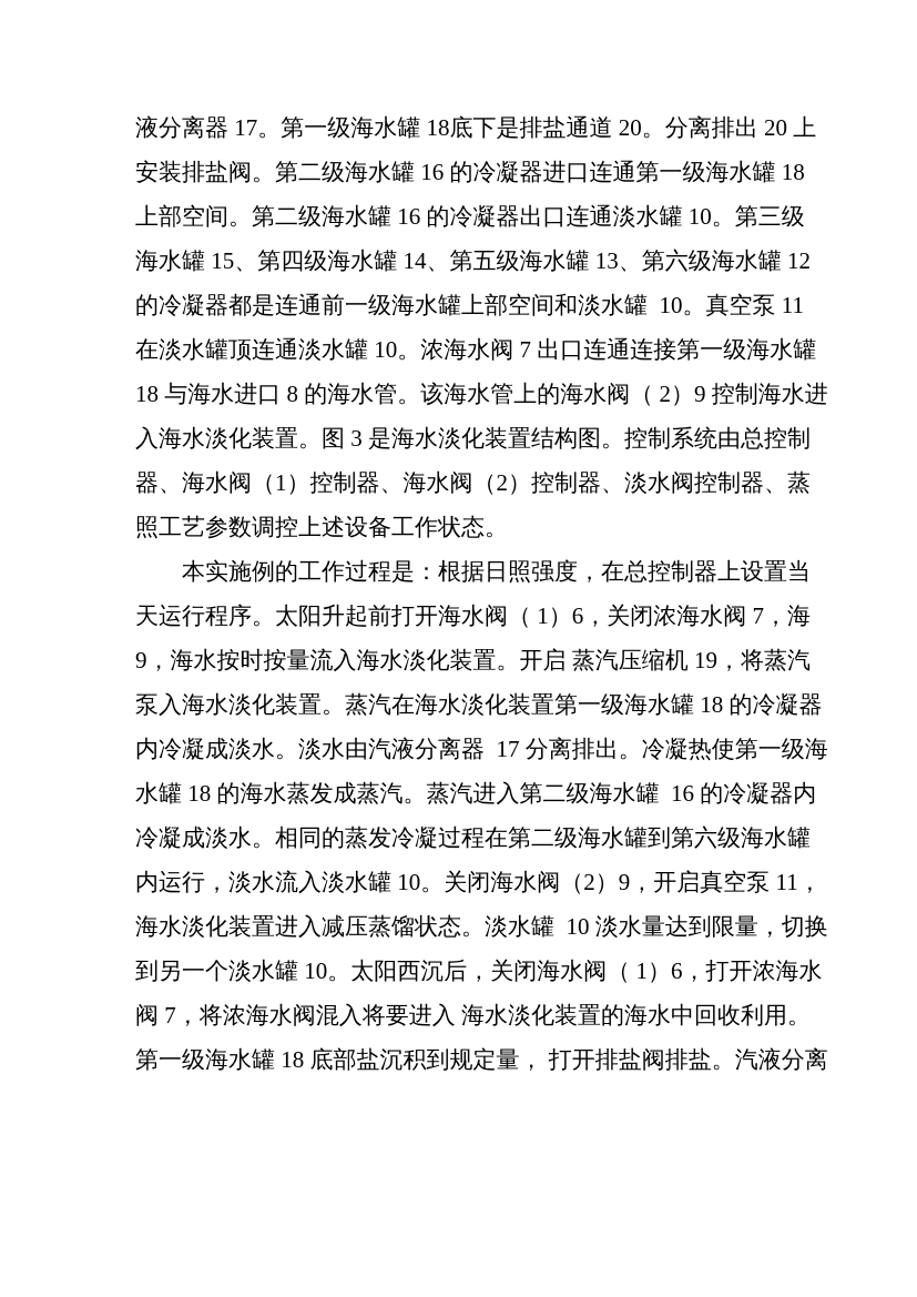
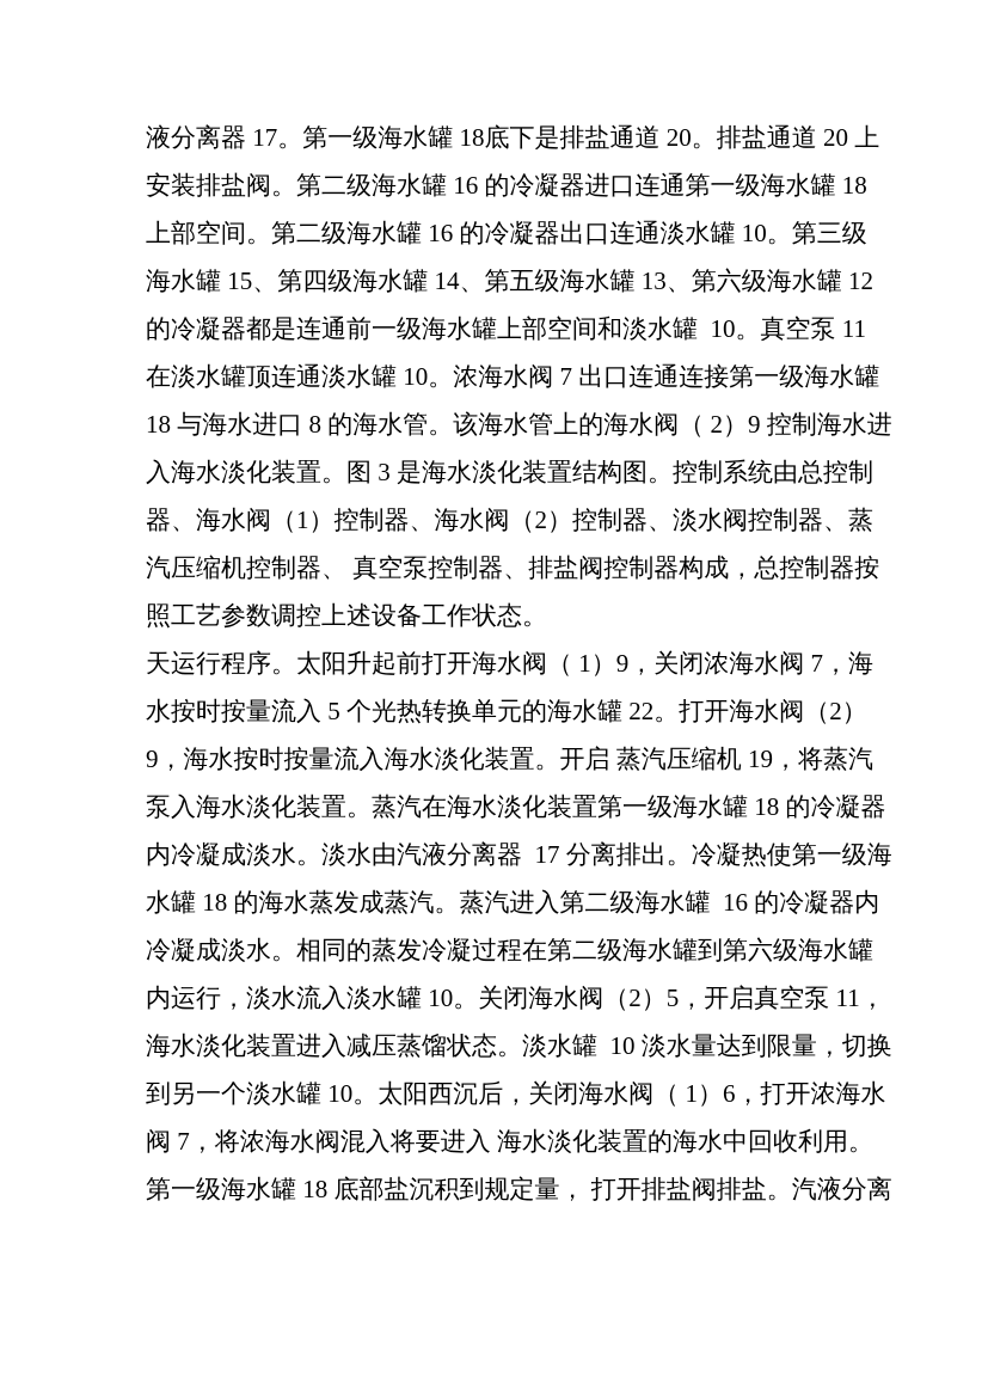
- 液分离器 17。第一级海水罐 18底下是排盐通道 20。分离排出 20 上
+ 液分离器 17。第一级海水罐 18底下是排盐通道 20。排盐通道 20 上
  安装排盐阀。第二级海水罐 16 的冷凝器进口连通第一级海水罐 18
  上部空间。第二级海水罐 16 的冷凝器出口连通淡水罐 10。第三级
  海水罐 15、第四级海水罐 14、第五级海水罐 13、第六级海水罐 12
  的冷凝器都是连通前一级海水罐上部空间和淡水罐 10。真空泵 11
  在淡水罐顶连通淡水罐 10。浓海水阀 7 出口连通连接第一级海水罐
  18 与海水进口 8 的海水管。该海水管上的海水阀（ 2）9 控制海水进
  入海水淡化装置。图 3 是海水淡化装置结构图。控制系统由总控制
  器、海水阀（1）控制器、海水阀（2）控制器、淡水阀控制器、蒸
+ 汽压缩机控制器、 真空泵控制器、排盐阀控制器构成，总控制器按
  照工艺参数调控上述设备工作状态。
- 本实施例的工作过程是：根据日照强度，在总控制器上设置当
- 天运行程序。太阳升起前打开海水阀（ 1）6，关闭浓海水阀 7，海
+ 天运行程序。太阳升起前打开海水阀（ 1）9，关闭浓海水阀 7，海
+ 水按时按量流入 5 个光热转换单元的海水罐 22。打开海水阀（2）
  9，海水按时按量流入海水淡化装置。开启 蒸汽压缩机 19，将蒸汽
  泵入海水淡化装置。蒸汽在海水淡化装置第一级海水罐 18 的冷凝器
  内冷凝成淡水。淡水由汽液分离器 17 分离排出。冷凝热使第一级海
  水罐 18 的海水蒸发成蒸汽。蒸汽进入第二级海水罐 16 的冷凝器内
  冷凝成淡水。相同的蒸发冷凝过程在第二级海水罐到第六级海水罐
- 内运行，淡水流入淡水罐 10。关闭海水阀（2）9，开启真空泵 11，
+ 内运行，淡水流入淡水罐 10。关闭海水阀（2）5，开启真空泵 11，
  海水淡化装置进入减压蒸馏状态。淡水罐 10 淡水量达到限量，切换
  到另一个淡水罐 10。太阳西沉后，关闭海水阀（ 1）6，打开浓海水
  阀 7，将浓海水阀混入将要进入 海水淡化装置的海水中回收利用。
  第一级海水罐 18 底部盐沉积到规定量， 打开排盐阀排盐。汽液分离
